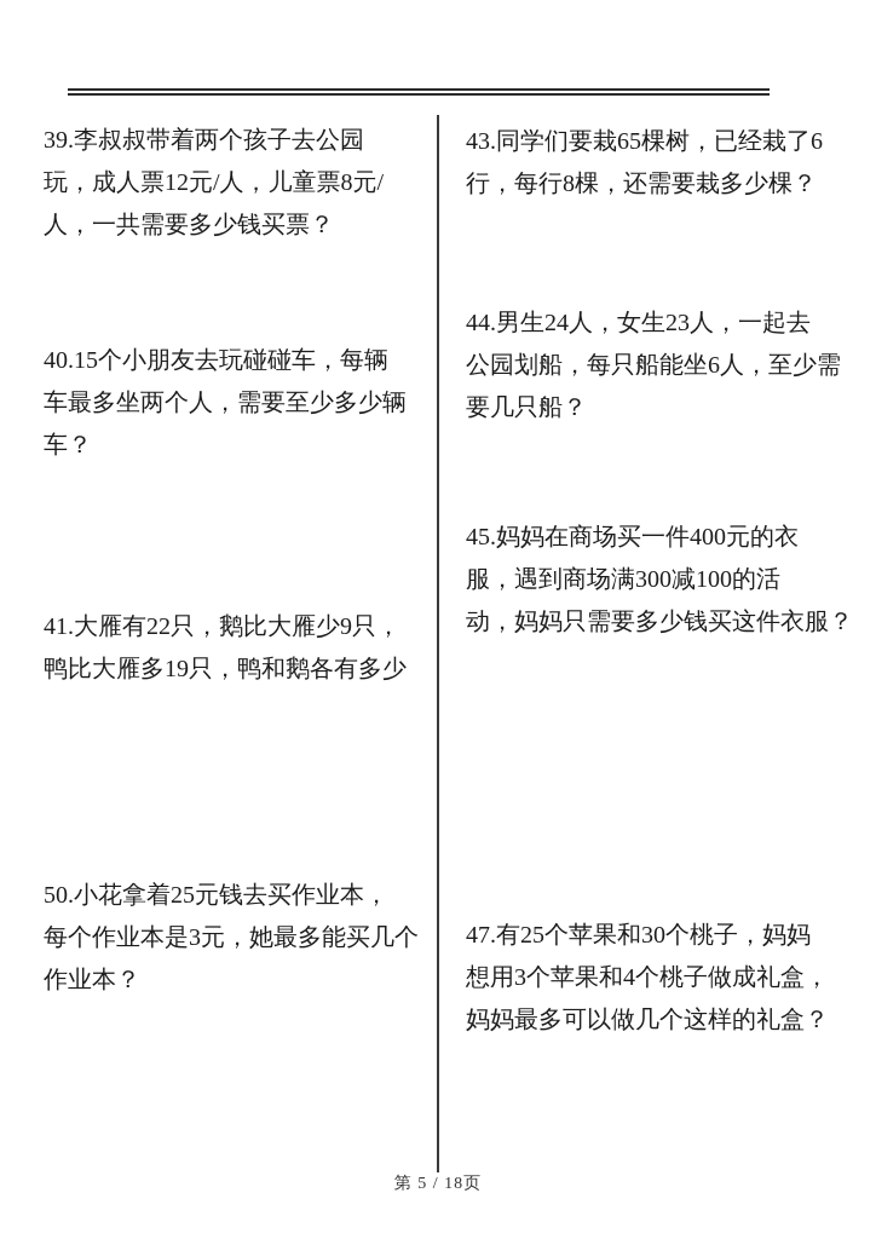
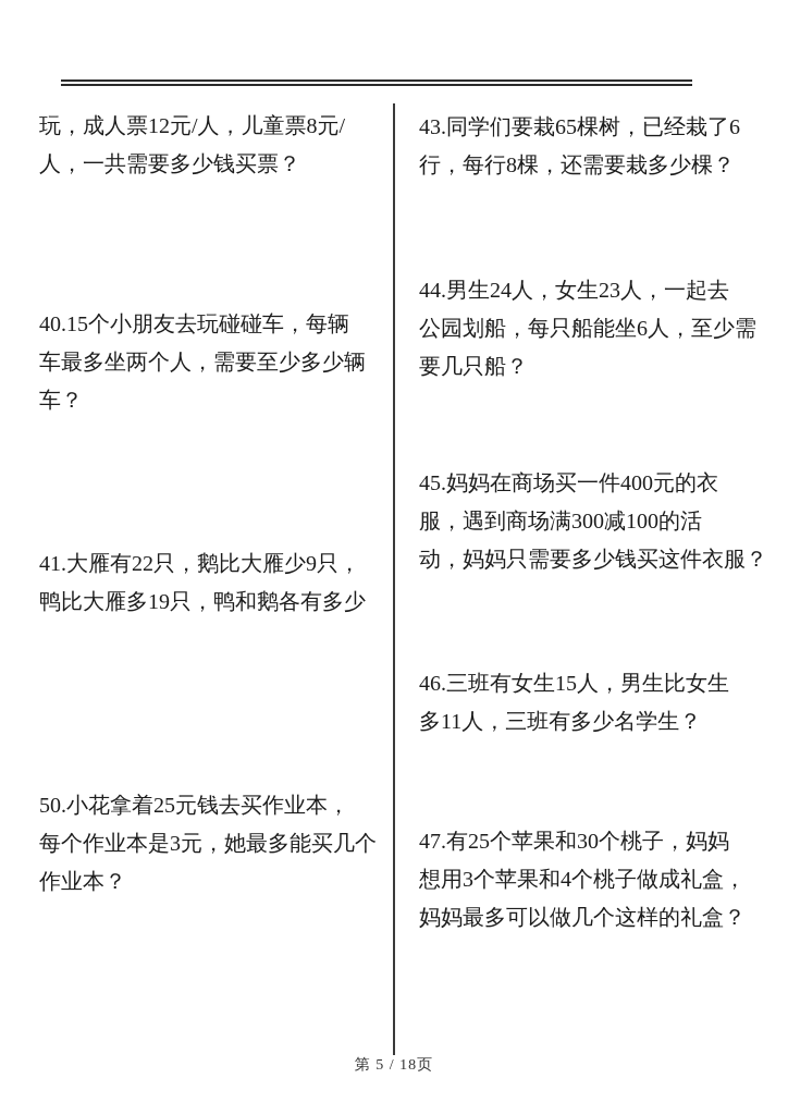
- 39.李叔叔带着两个孩子去公园
  玩，成人票12元/人，儿童票8元/
  人，一共需要多少钱买票？
  40.15个小朋友去玩碰碰车，每辆
  车最多坐两个人，需要至少多少辆
  车？
  41.大雁有22只，鹅比大雁少9只，
  鸭比大雁多19只，鸭和鹅各有多少
  50.小花拿着25元钱去买作业本，
  每个作业本是3元，她最多能买几个
  作业本？
  43.同学们要栽65棵树，已经栽了6
  行，每行8棵，还需要栽多少棵？
  44.男生24人，女生23人，一起去
  公园划船，每只船能坐6人，至少需
  要几只船？
  45.妈妈在商场买一件400元的衣
  服，遇到商场满300减100的活
  动，妈妈只需要多少钱买这件衣服？
+ 46.三班有女生15人，男生比女生
+ 多11人，三班有多少名学生？
  47.有25个苹果和30个桃子，妈妈
  想用3个苹果和4个桃子做成礼盒，
  妈妈最多可以做几个这样的礼盒？
  第 5 / 18页
